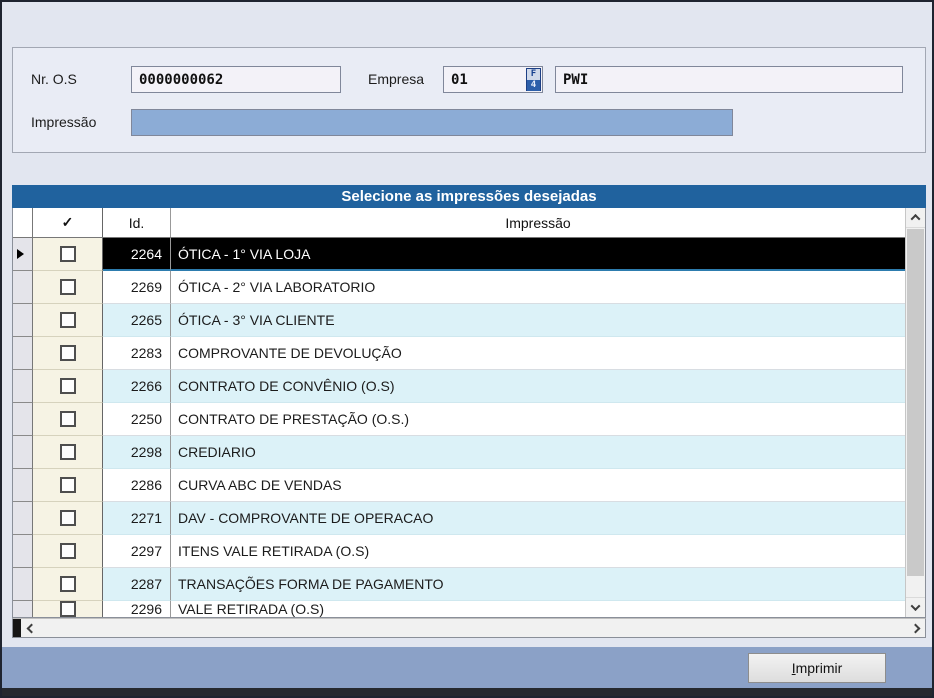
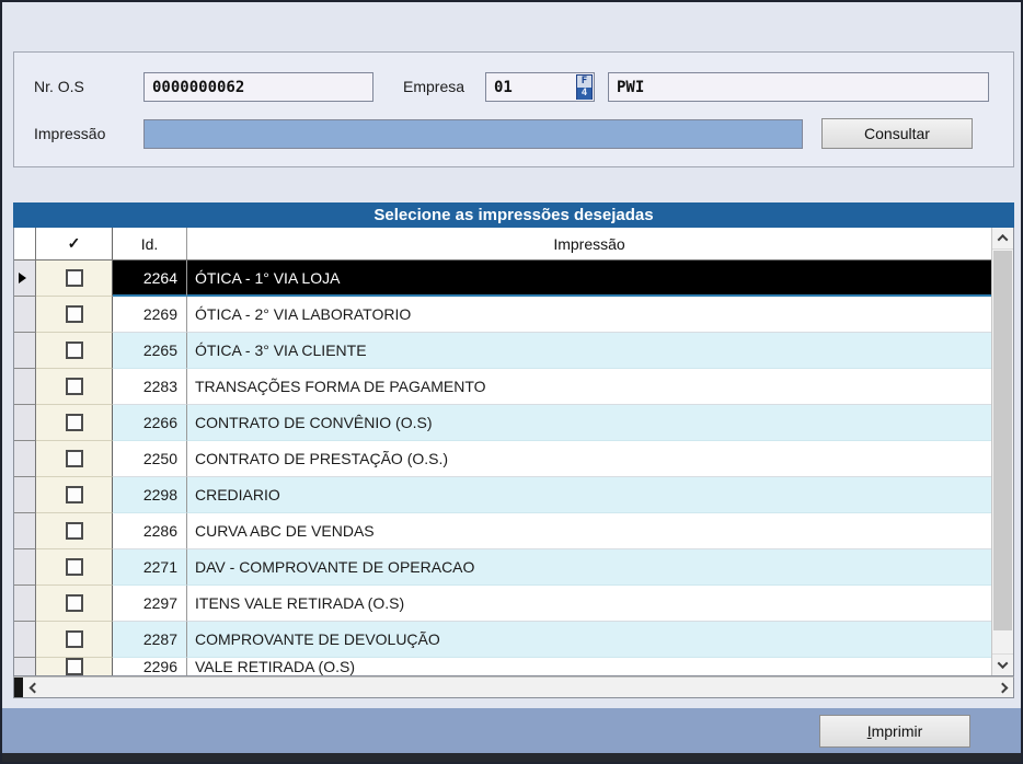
  Nr. O.S
  0000000062
  Empresa
  01
  F
  4
  PWI
  Impressão
+ Consultar
  Selecione as impressões desejadas
  ✓
  Id.
  Impressão
  2264
  ÓTICA - 1° VIA LOJA
  2269
  ÓTICA - 2° VIA LABORATORIO
  2265
  ÓTICA - 3° VIA CLIENTE
  2283
- COMPROVANTE DE DEVOLUÇÃO
+ TRANSAÇÕES FORMA DE PAGAMENTO
  2266
  CONTRATO DE CONVÊNIO (O.S)
  2250
  CONTRATO DE PRESTAÇÃO (O.S.)
  2298
  CREDIARIO
  2286
  CURVA ABC DE VENDAS
  2271
  DAV - COMPROVANTE DE OPERACAO
  2297
  ITENS VALE RETIRADA (O.S)
  2287
- TRANSAÇÕES FORMA DE PAGAMENTO
+ COMPROVANTE DE DEVOLUÇÃO
  2296
  VALE RETIRADA (O.S)
  Imprimir
